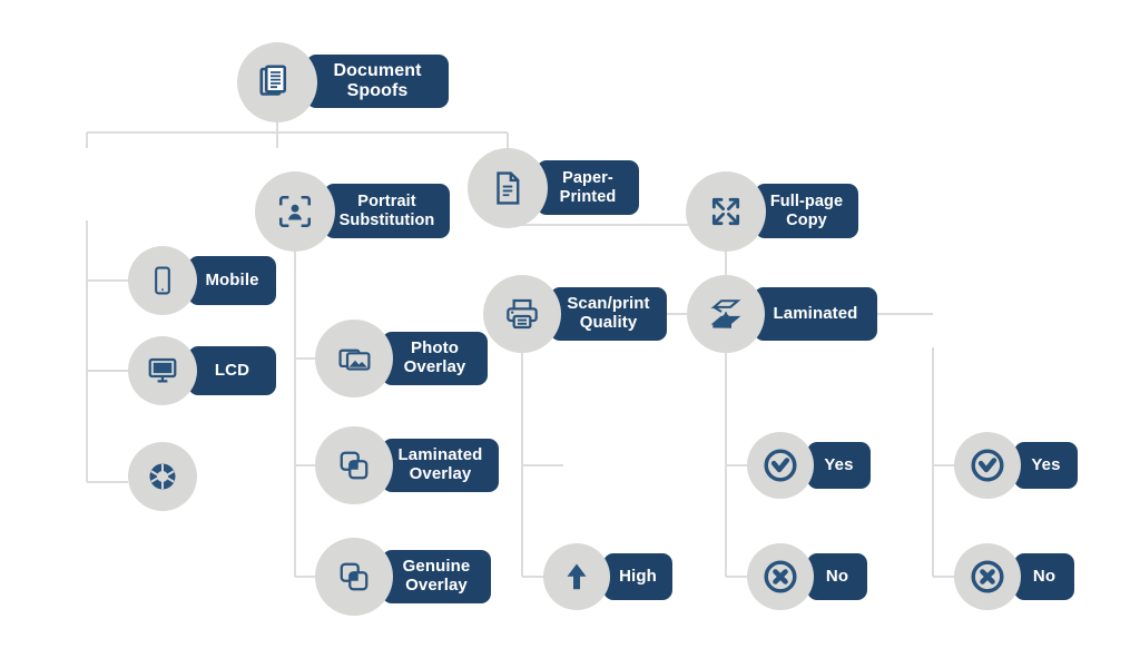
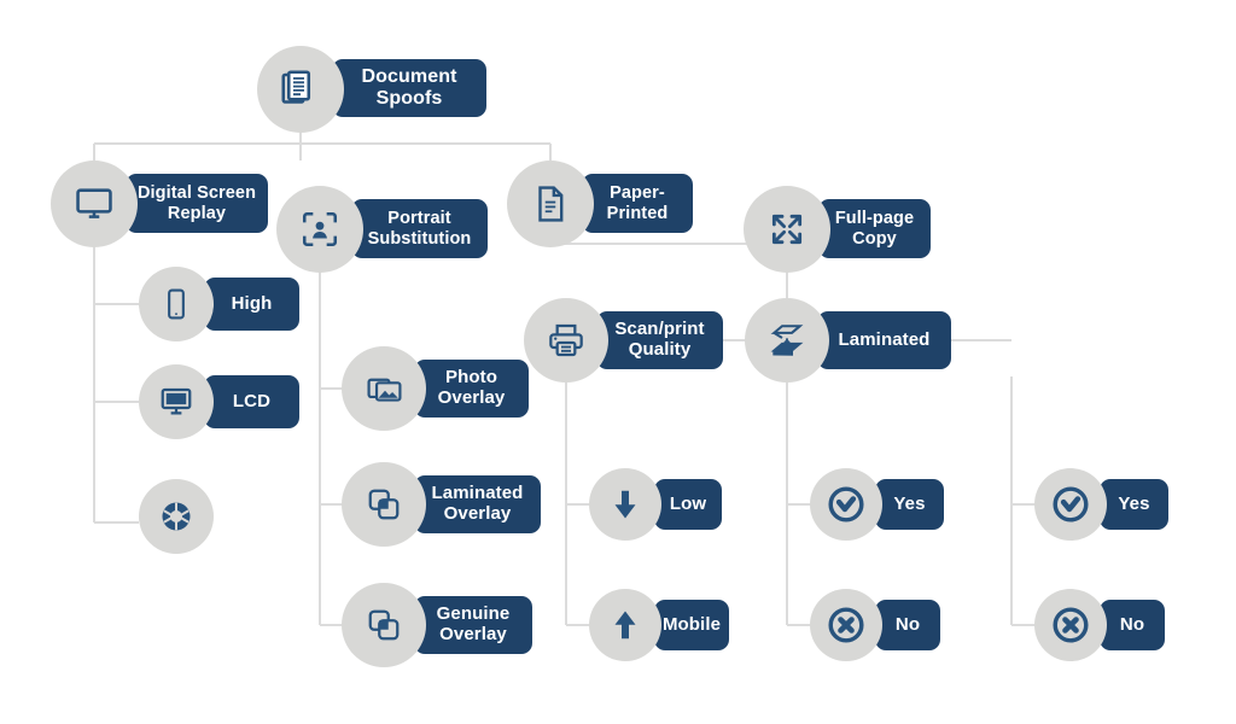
  Document
  Spoofs
+ Digital Screen
+ Replay
  Portrait
  Substitution
  Paper-
  Printed
  Full-page
  Copy
- Mobile
+ High
  LCD
  Photo
  Overlay
  Laminated
  Overlay
  Genuine
  Overlay
  Scan/print
  Quality
  Laminated
+ Low
- High
+ Mobile
  Yes
  No
  Yes
  No
